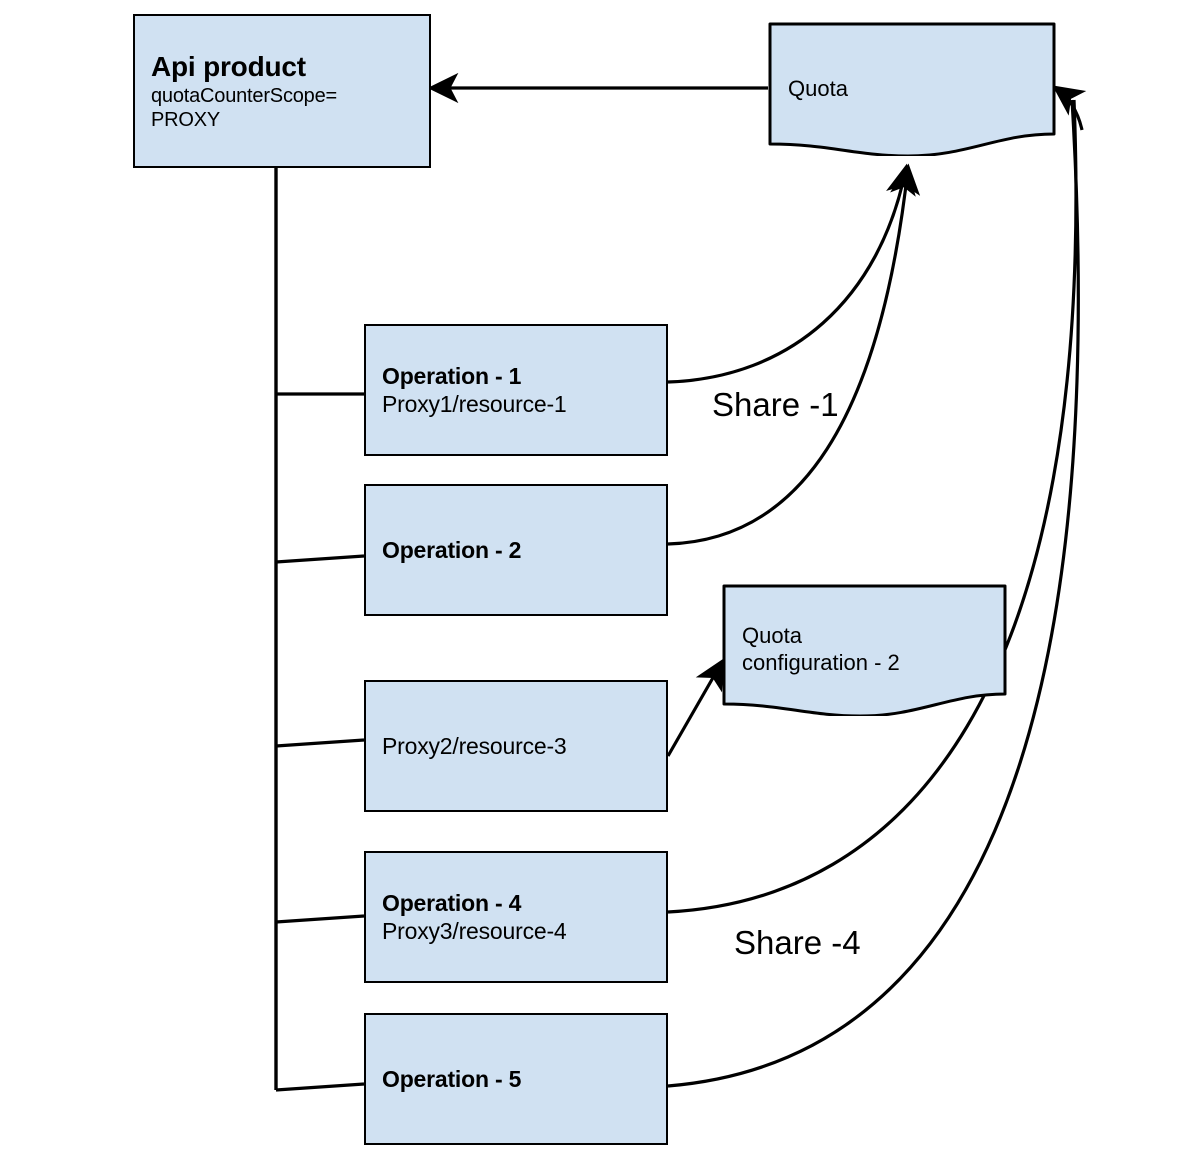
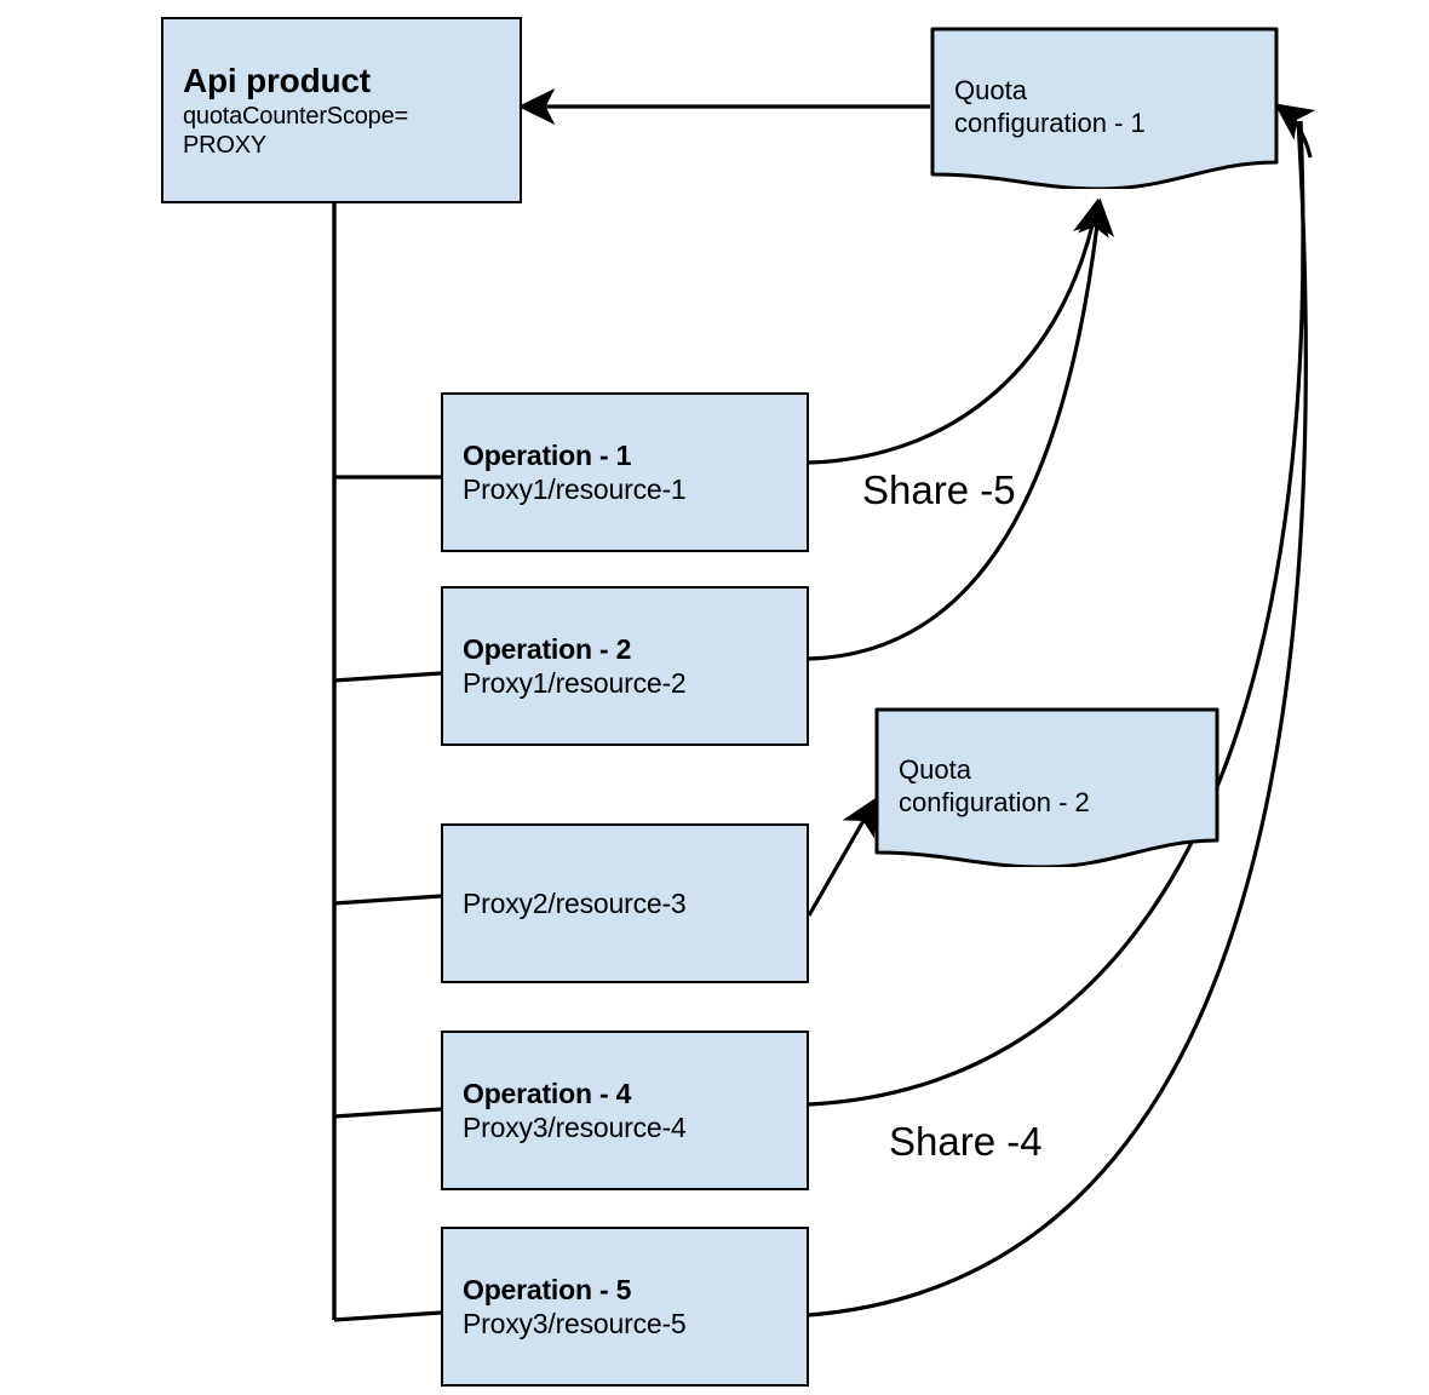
  Api product
  quotaCounterScope=
  PROXY
  Operation - 1
  Proxy1/resource-1
  Operation - 2
+ Proxy1/resource-2
  Proxy2/resource-3
  Operation - 4
  Proxy3/resource-4
  Operation - 5
+ Proxy3/resource-5
  Quota
+ configuration - 1
  Quota
  configuration - 2
- Share -1
+ Share -5
  Share -4
